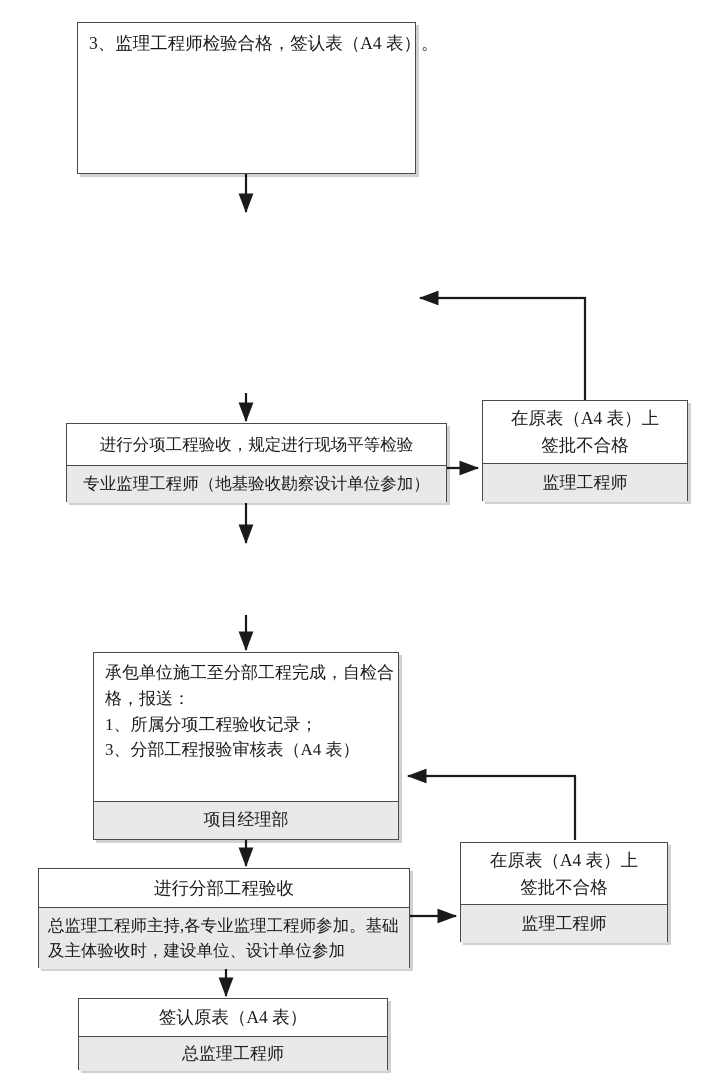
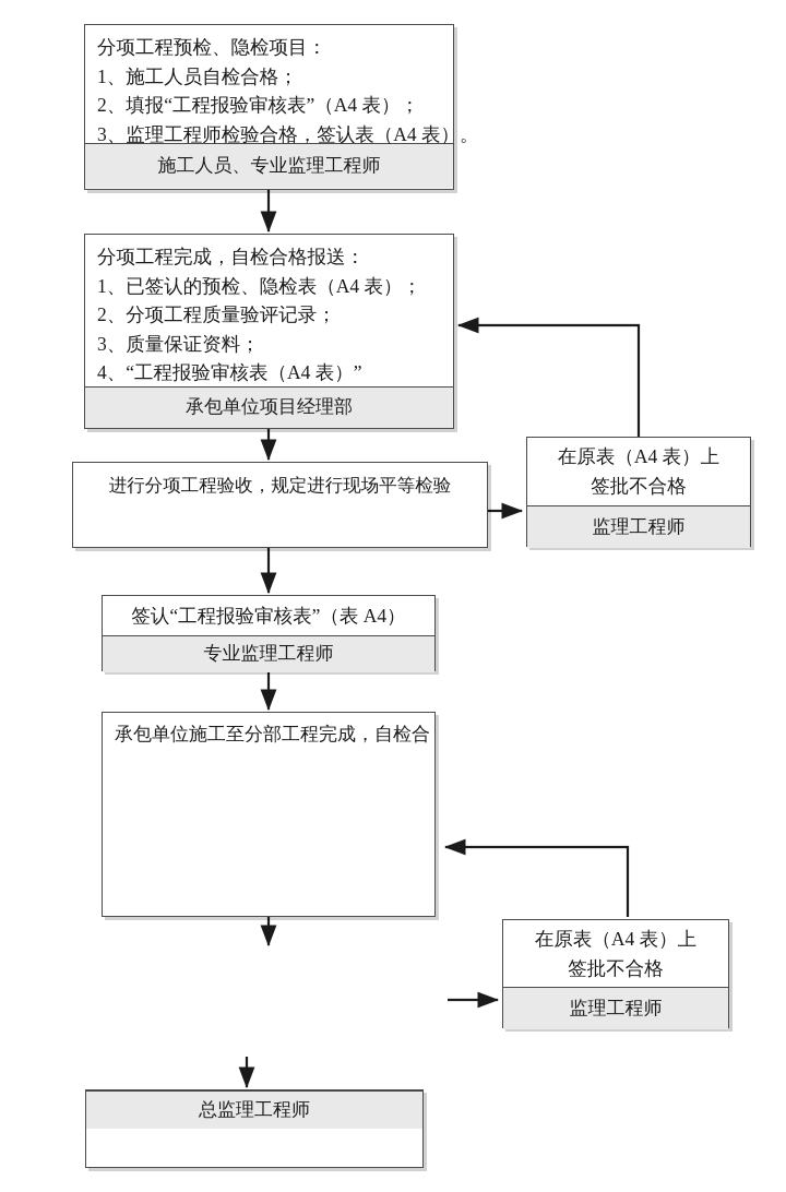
+ 分项工程预检、隐检项目：
+ 1、施工人员自检合格；
+ 2、填报“工程报验审核表”（A4 表）；
  3、监理工程师检验合格，签认表（A4 表）。
+ 施工人员、专业监理工程师
+ 分项工程完成，自检合格报送：
+ 1、已签认的预检、隐检表（A4 表）；
+ 2、分项工程质量验评记录；
+ 3、质量保证资料；
+ 4、“工程报验审核表（A4 表）”
+ 承包单位项目经理部
  进行分项工程验收，规定进行现场平等检验
- 专业监理工程师（地基验收勘察设计单位参加）
  在原表（A4 表）上
  签批不合格
  监理工程师
+ 签认“工程报验审核表”（表 A4）
+ 专业监理工程师
  承包单位施工至分部工程完成，自检合
- 格，报送：
- 1、所属分项工程验收记录；
- 3、分部工程报验审核表（A4 表）
- 项目经理部
  在原表（A4 表）上
  签批不合格
  监理工程师
- 进行分部工程验收
- 总监理工程师主持,各专业监理工程师参加。基础及主体验收时，建设单位、设计单位参加
- 签认原表（A4 表）
  总监理工程师
